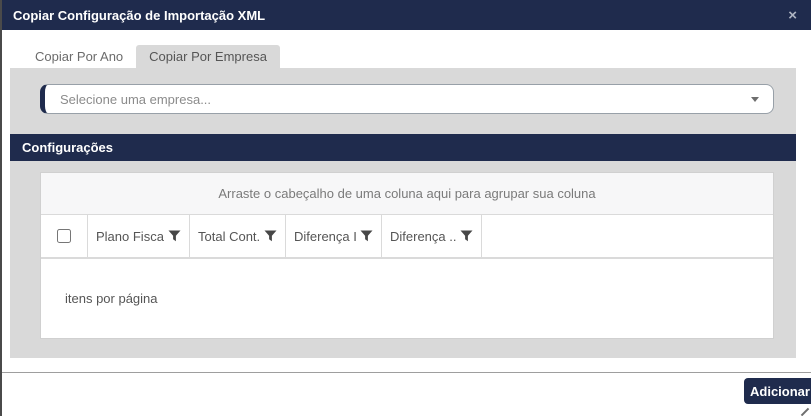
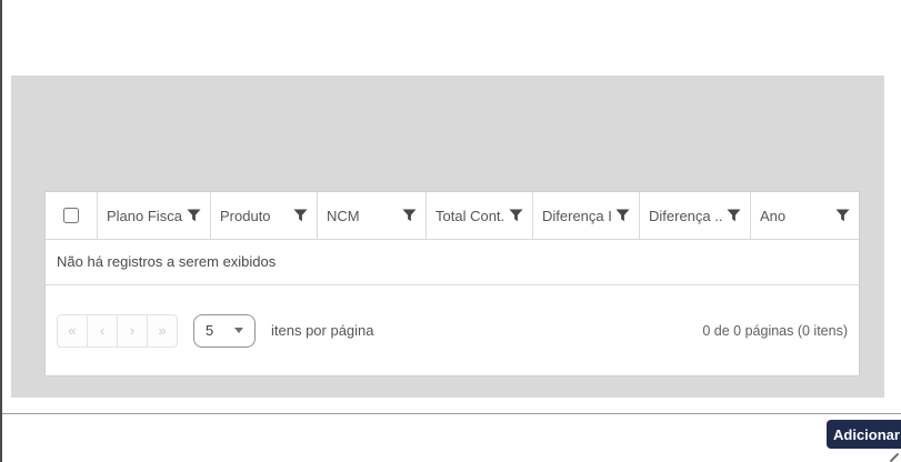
- Copiar Configuração de Importação XML
- ×
- Copiar Por Ano
- Copiar Por Empresa
- Selecione uma empresa...
- Configurações
- Arraste o cabeçalho de uma coluna aqui para agrupar sua coluna
  Plano Fisca
+ Produto
+ NCM
  Total Cont.
  Diferença I
  Diferença ..
+ Ano
+ Não há registros a serem exibidos
+ «
+ ‹
+ ›
+ »
+ 5
  itens por página
+ 0 de 0 páginas (0 itens)
  Adicionar
